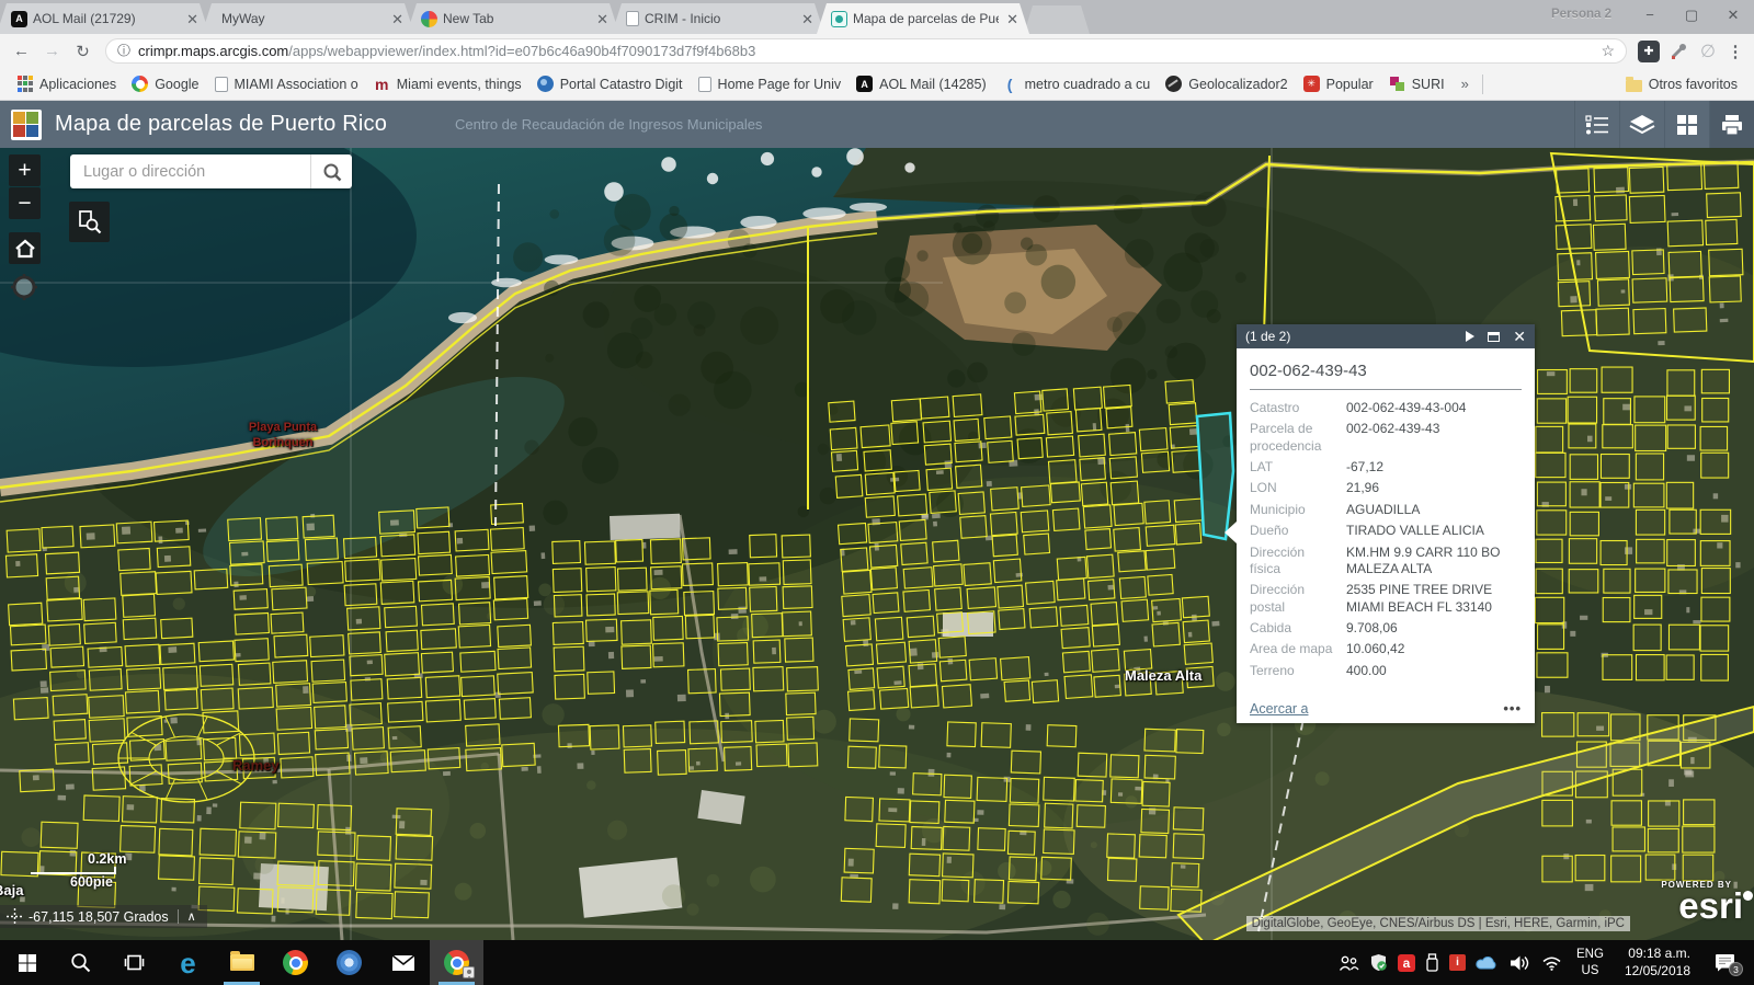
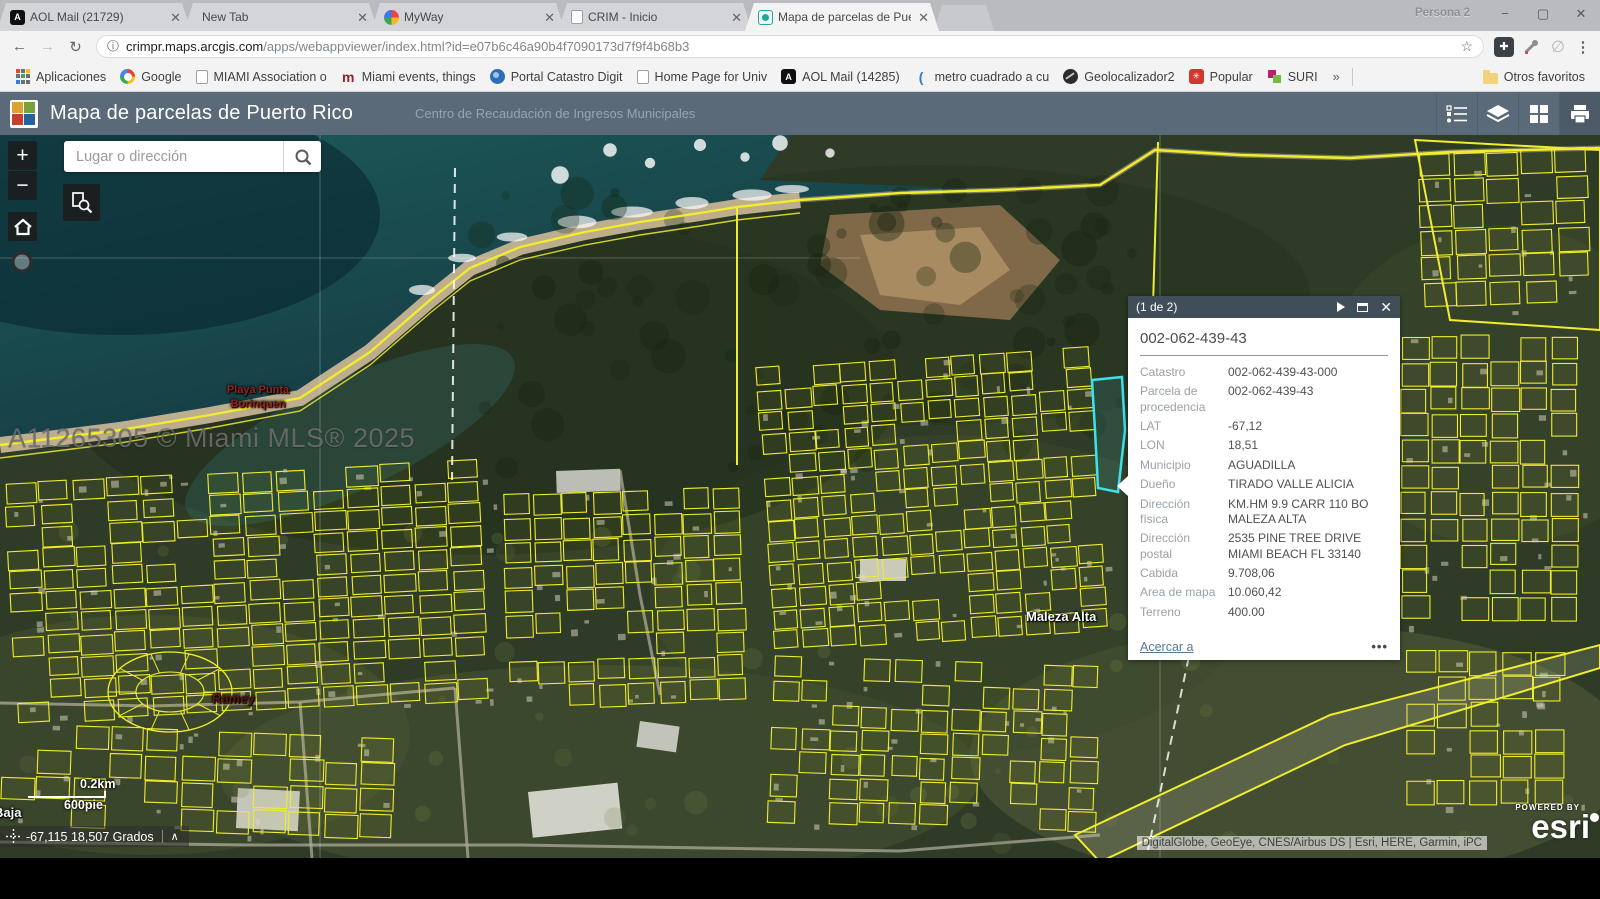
  A
  AOL Mail (21729)
  ✕
- MyWay
+ New Tab
  ✕
- New Tab
+ MyWay
  ✕
  CRIM - Inicio
  ✕
  Mapa de parcelas de Pu
  ✕
  Persona 2
  −
  ▢
  ✕
  ←
  →
  ↻
  ⓘ
  crimpr.maps.arcgis.com
  /apps/webappviewer/index.html?id=e07b6c46a90b4f7090173d7f9f4b68b3
  ☆
  ✚
  ∅
  ⋮
  Aplicaciones
  Google
  MIAMI Association o
  m
  Miami events, things
  Portal Catastro Digit
  Home Page for Univ
  A
  AOL Mail (14285)
  (
  metro cuadrado a cu
  Geolocalizador2
  ✳
  Popular
  SURI
  »
  Otros favoritos
  Mapa de parcelas de Puerto Rico
  Centro de Recaudación de Ingresos Municipales
  +
  −
  Lugar o dirección
+ A11265305 © Miami MLS® 2025
  Playa Punta Borinquen
  Ramey
  Maleza Alta
  aja
  (1 de 2)
  ✕
  002-062-439-43
  Catastro
- 002-062-439-43-004
+ 002-062-439-43-000
  Parcela de procedencia
  002-062-439-43
  LAT
  -67,12
  LON
- 21,96
+ 18,51
  Municipio
  AGUADILLA
  Dueño
  TIRADO VALLE ALICIA
  Dirección física
  KM.HM 9.9 CARR 110 BO MALEZA ALTA
  Dirección postal
  2535 PINE TREE DRIVE MIAMI BEACH FL 33140
  Cabida
  9.708,06
  Area de mapa
  10.060,42
  Terreno
  400.00
  Acercar a
  •••
  0.2km
  600pie
  -67,115 18,507 Grados
  ∧
  DigitalGlobe, GeoEye, CNES/Airbus DS | Esri, HERE, Garmin, iPC
  POWERED BY
  esri
- e
- a
- i
- ENG
- US
- 09:18 a.m.
- 12/05/2018
- 3
